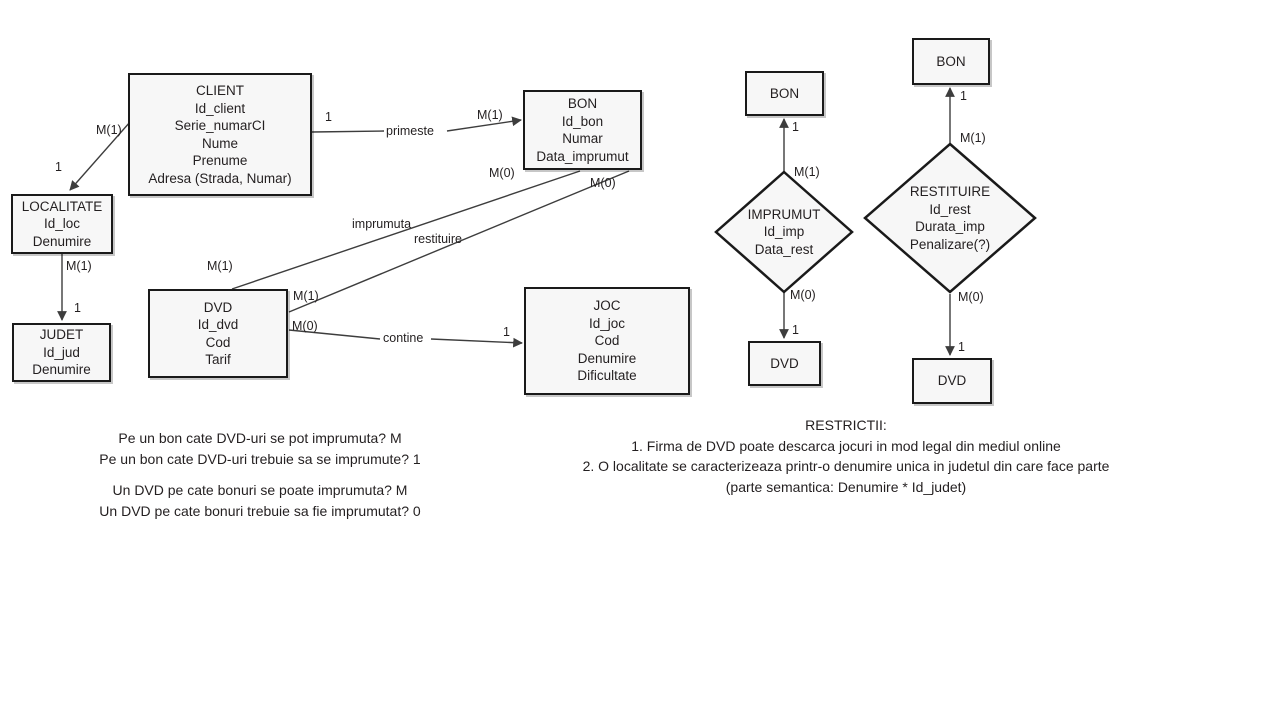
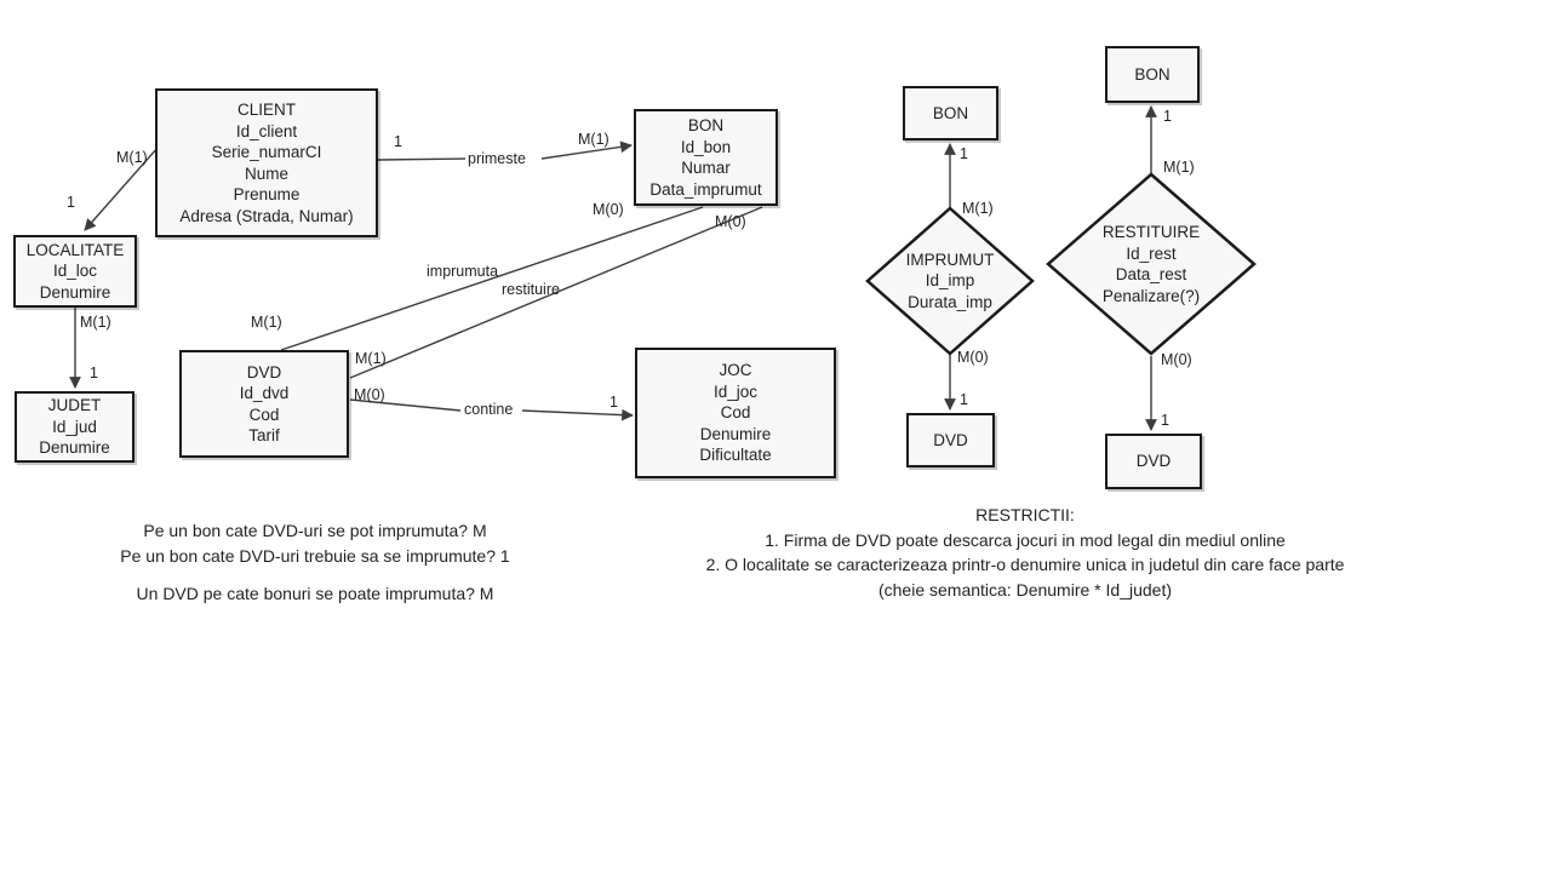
  CLIENT
  Id_client
  Serie_numarCI
  Nume
  Prenume
  Adresa (Strada, Numar)
  LOCALITATE
  Id_loc
  Denumire
  JUDET
  Id_jud
  Denumire
  DVD
  Id_dvd
  Cod
  Tarif
  BON
  Id_bon
  Numar
  Data_imprumut
  JOC
  Id_joc
  Cod
  Denumire
  Dificultate
  BON
  DVD
  BON
  DVD
  IMPRUMUT
  Id_imp
- Data_rest
+ Durata_imp
  RESTITUIRE
  Id_rest
- Durata_imp
+ Data_rest
  Penalizare(?)
  M(1)
  1
  1
  primeste
  M(1)
  M(1)
  1
  M(1)
  imprumuta
  M(0)
  M(1)
  restituire
  M(0)
  M(0)
  contine
  1
  1
  M(1)
  M(0)
  1
  1
  M(1)
  M(0)
  1
  Pe un bon cate DVD-uri se pot imprumuta? M
  Pe un bon cate DVD-uri trebuie sa se imprumute? 1
  Un DVD pe cate bonuri se poate imprumuta? M
- Un DVD pe cate bonuri trebuie sa fie imprumutat? 0
  RESTRICTII:
  1. Firma de DVD poate descarca jocuri in mod legal din mediul online
  2. O localitate se caracterizeaza printr-o denumire unica in judetul din care face parte
- (parte semantica: Denumire * Id_judet)
+ (cheie semantica: Denumire * Id_judet)
